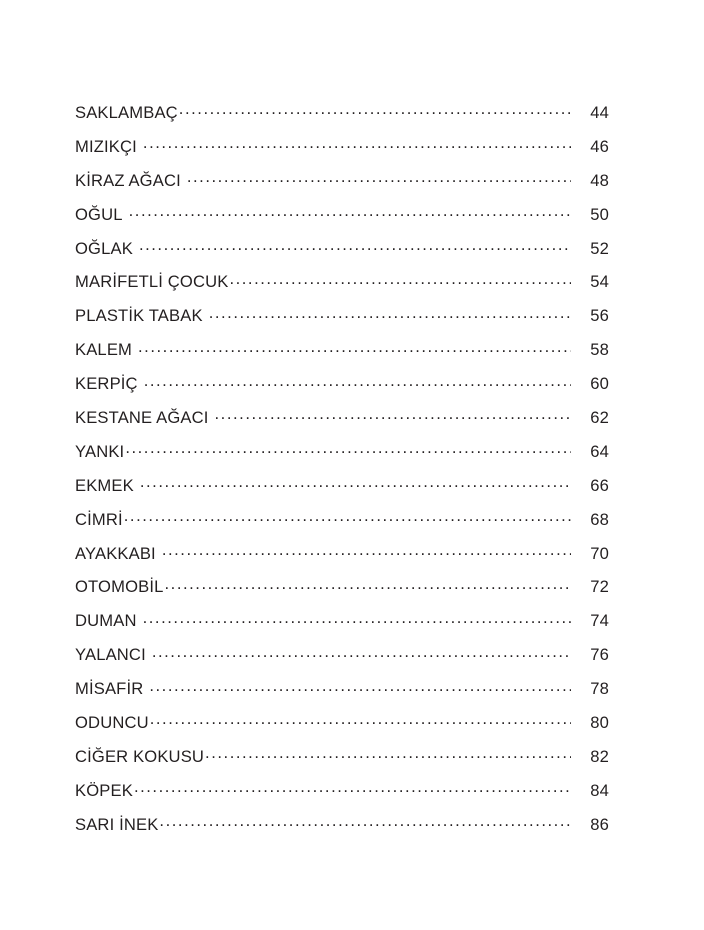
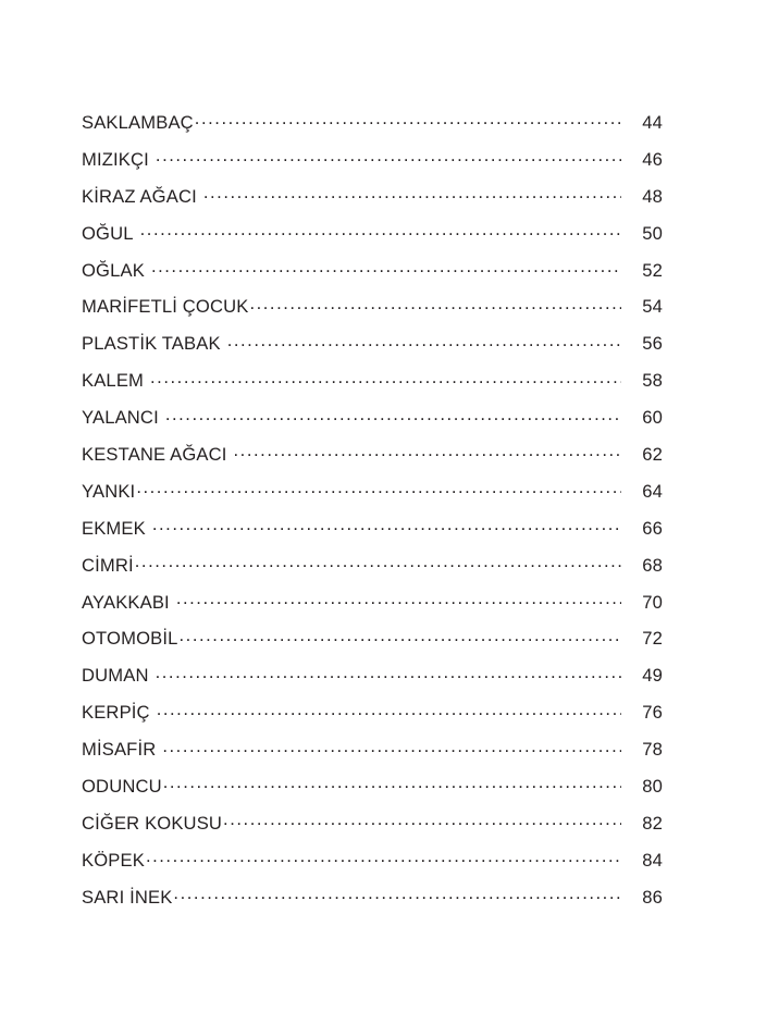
  SAKLAMBAÇ
  44
  MIZIKÇI
  46
  KİRAZ AĞACI
  48
  OĞUL
  50
  OĞLAK
  52
  MARİFETLİ ÇOCUK
  54
  PLASTİK TABAK
  56
  KALEM
  58
- KERPİÇ
+ YALANCI
  60
  KESTANE AĞACI
  62
  YANKI
  64
  EKMEK
  66
  CİMRİ
  68
  AYAKKABI
  70
  OTOMOBİL
  72
  DUMAN
- 74
+ 49
- YALANCI
+ KERPİÇ
  76
  MİSAFİR
  78
  ODUNCU
  80
  CİĞER KOKUSU
  82
  KÖPEK
  84
  SARI İNEK
  86
